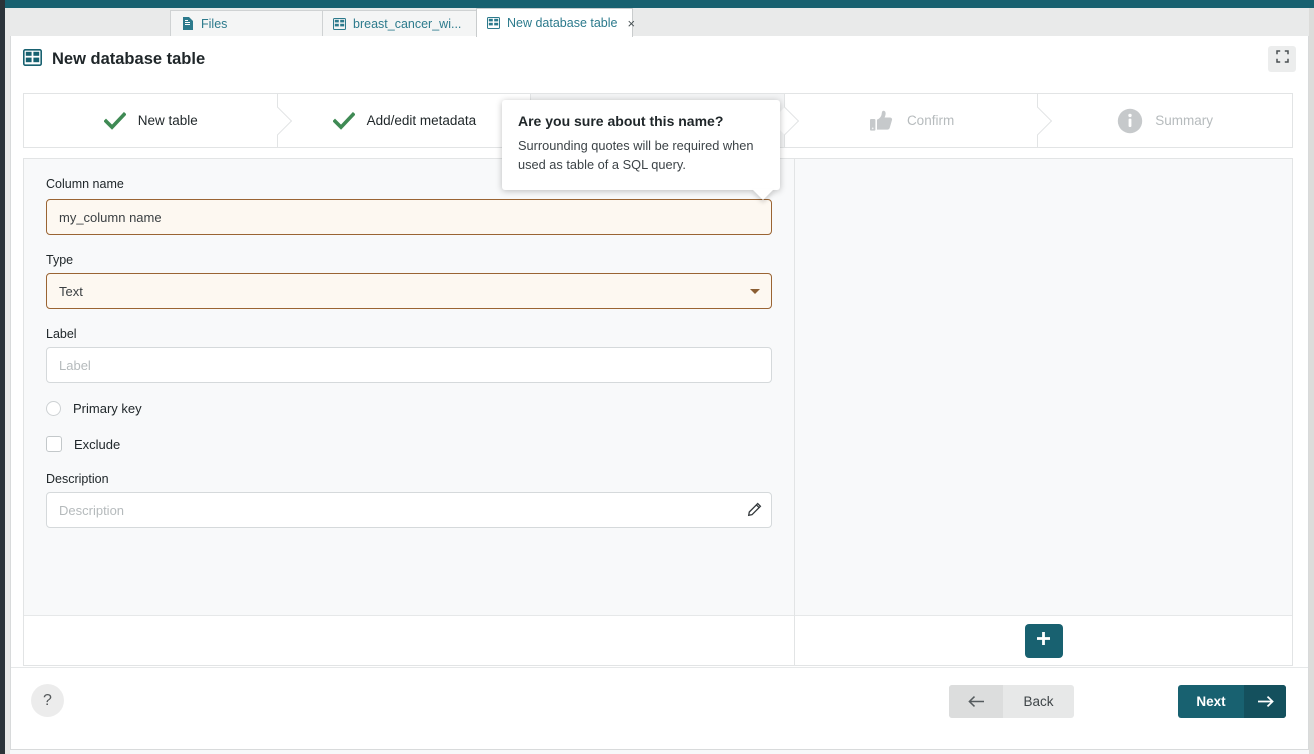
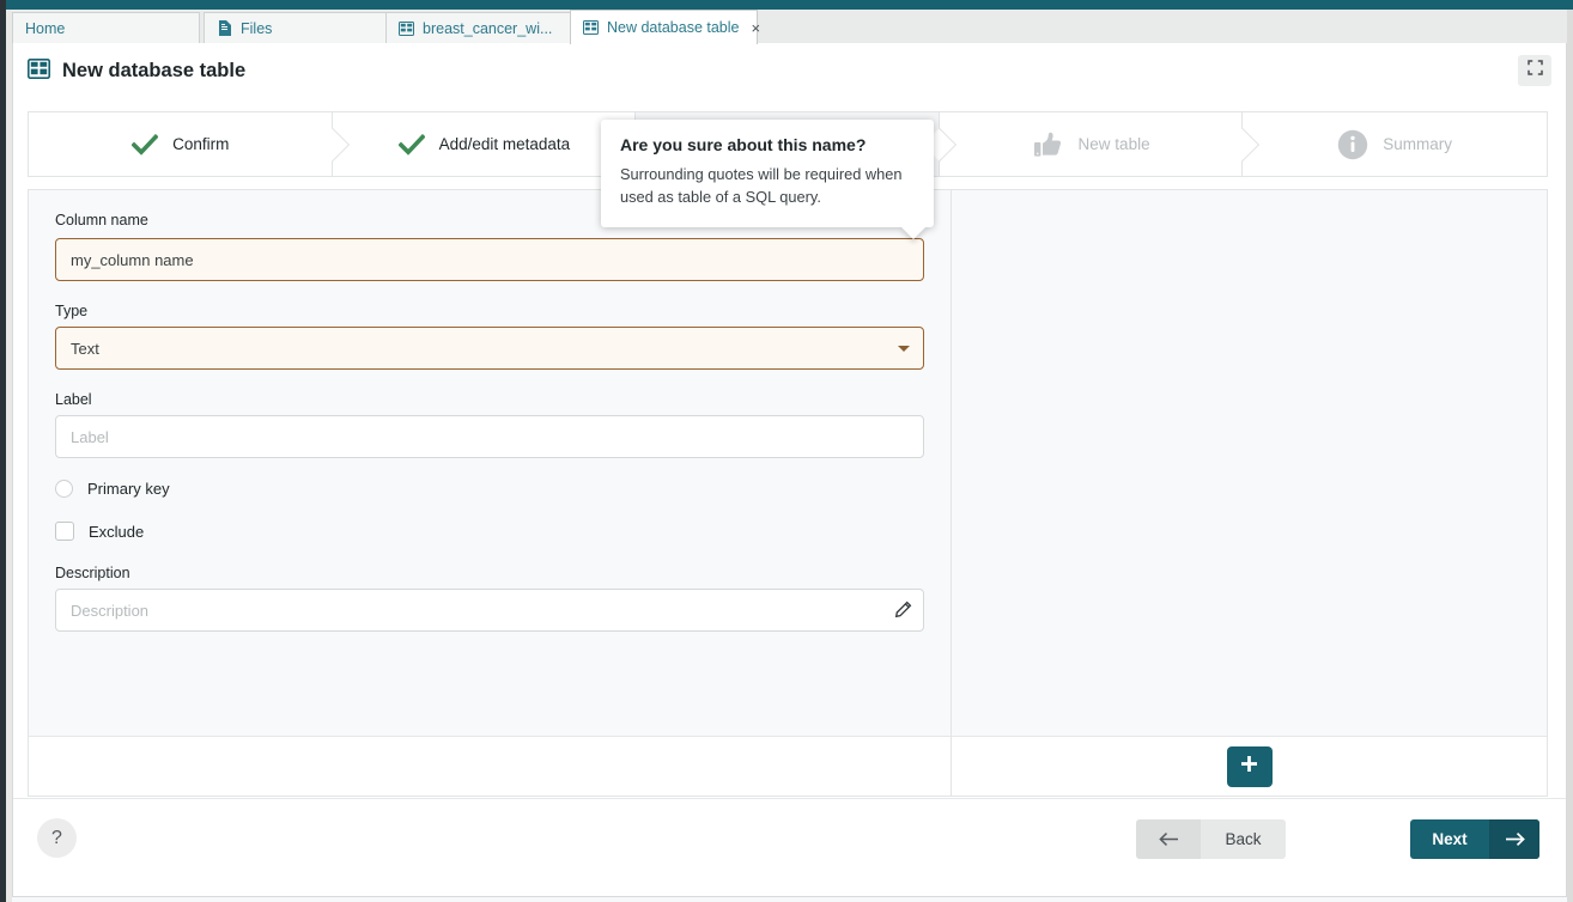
+ Home
  Files
  breast_cancer_wi...
  New database table
  ×
  New database table
- New table
+ Confirm
  Add/edit metadata
- Confirm
+ New table
  Summary
  Column name
  my_column name
  Type
  Text
  Label
  Label
  Primary key
  Exclude
  Description
  Description
  ?
  Back
  Next
  Are you sure about this name?
  Surrounding quotes will be required when used as table of a SQL query.
